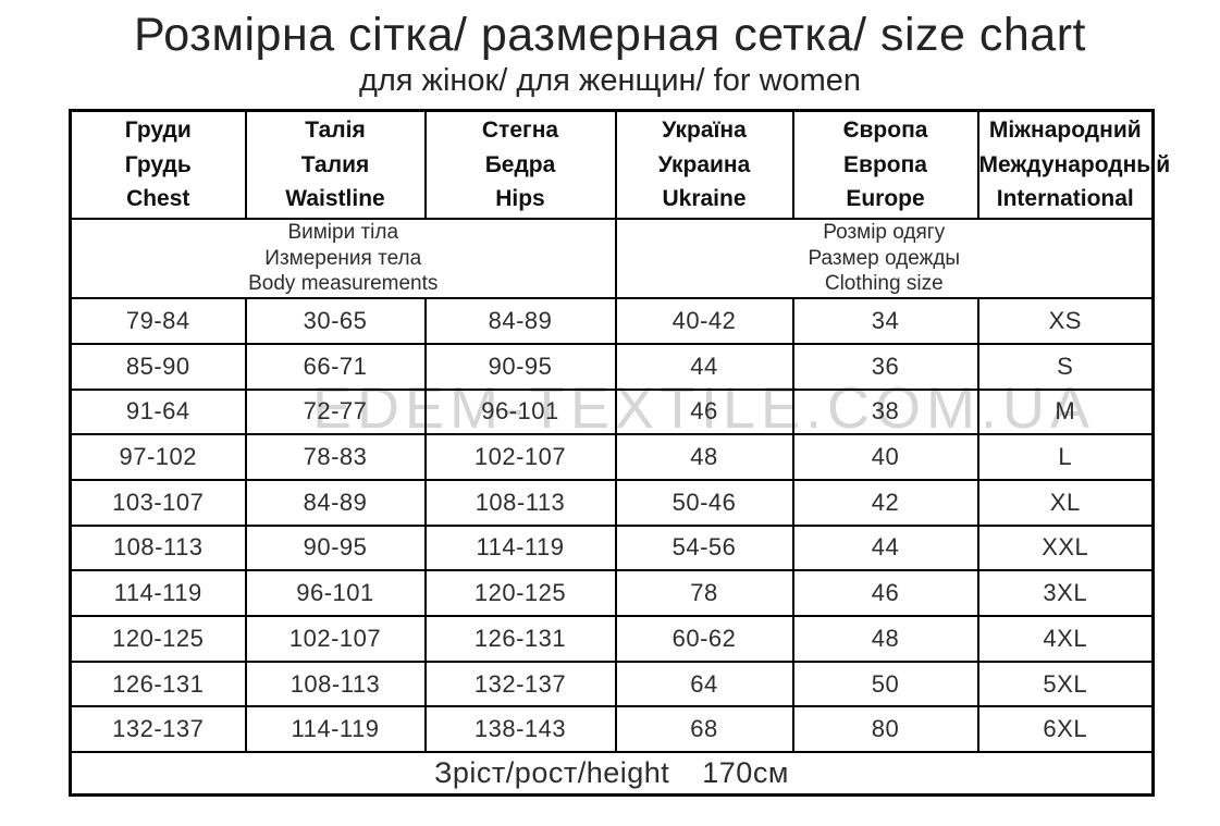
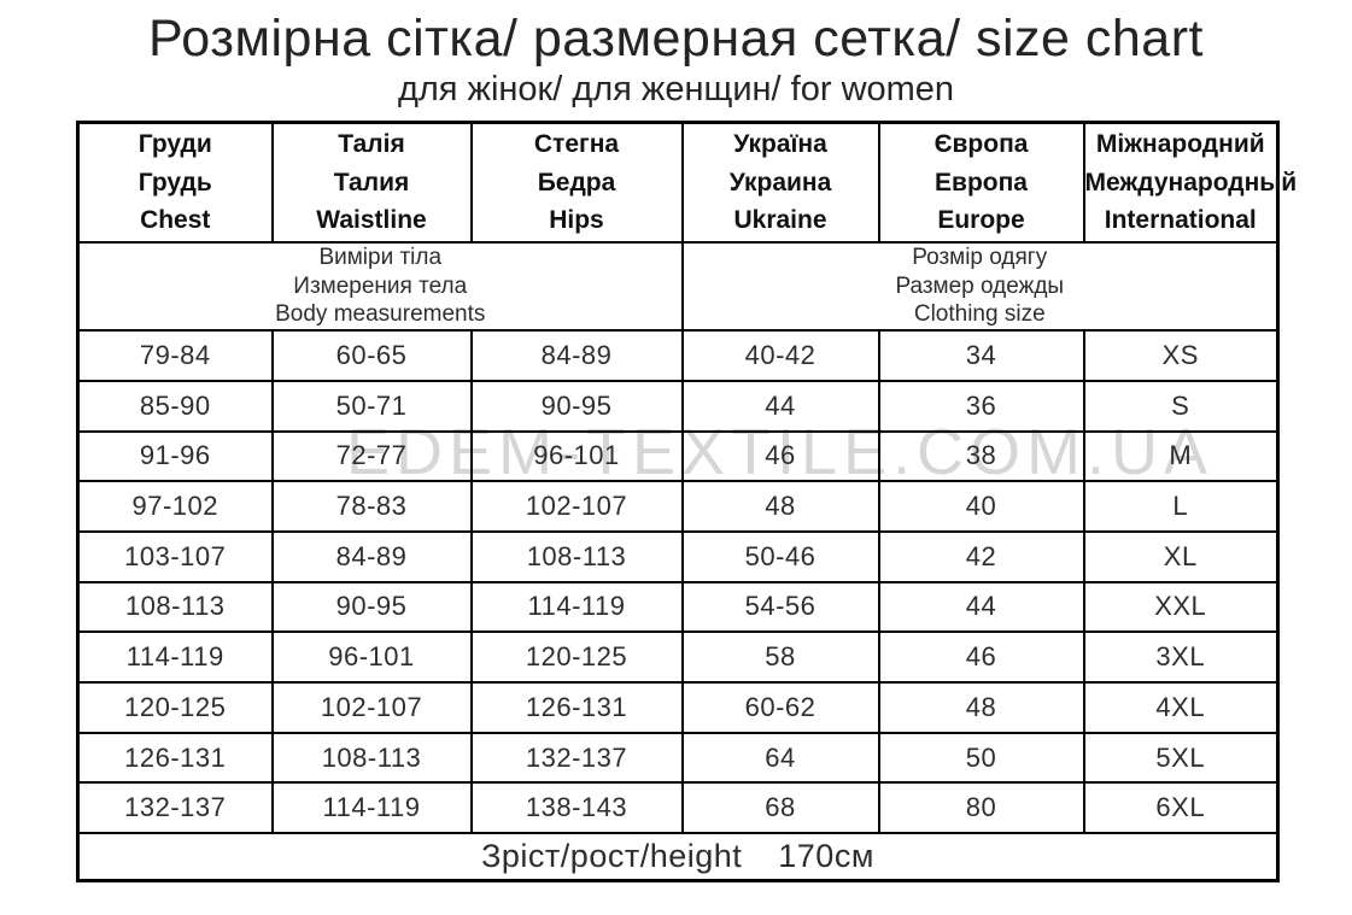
  Розмірна сітка/ размерная сетка/ size chart
  для жінок/ для женщин/ for women
  EDEM-TEXTILE.COM.UA
  Груди Грудь Chest	Талія Талия Waistline	Стегна Бедра Hips	Україна Украина Ukraine	Європа Европа Europe	Міжнародний Международный International
  Виміри тіла Измерения тела Body measurements	Розмір одягу Размер одежды Clothing size
- 79-84	30-65	84-89	40-42	34	XS
+ 79-84	60-65	84-89	40-42	34	XS
- 85-90	66-71	90-95	44	36	S
+ 85-90	50-71	90-95	44	36	S
- 91-64	72-77	96-101	46	38	M
+ 91-96	72-77	96-101	46	38	M
  97-102	78-83	102-107	48	40	L
  103-107	84-89	108-113	50-46	42	XL
  108-113	90-95	114-119	54-56	44	XXL
- 114-119	96-101	120-125	78	46	3XL
+ 114-119	96-101	120-125	58	46	3XL
  120-125	102-107	126-131	60-62	48	4XL
  126-131	108-113	132-137	64	50	5XL
  132-137	114-119	138-143	68	80	6XL
  Зріст/рост/height 170см
